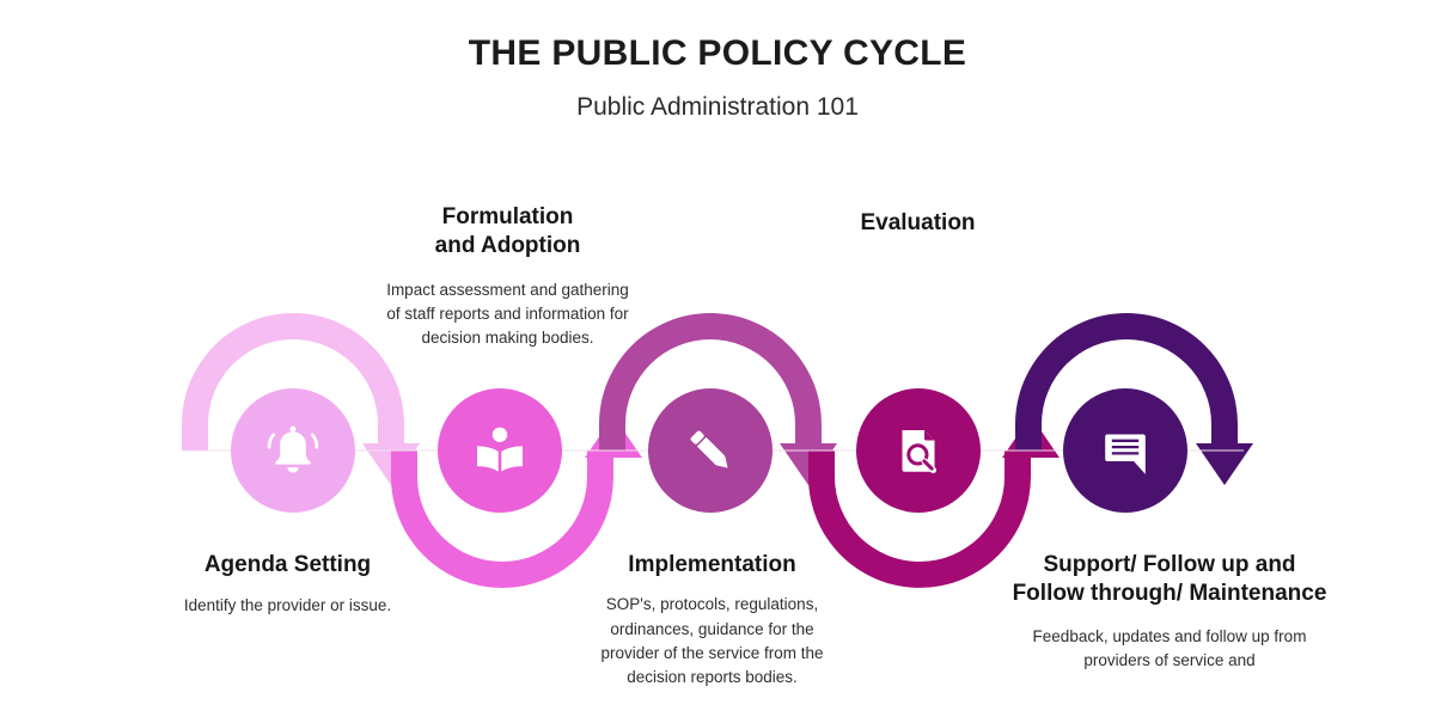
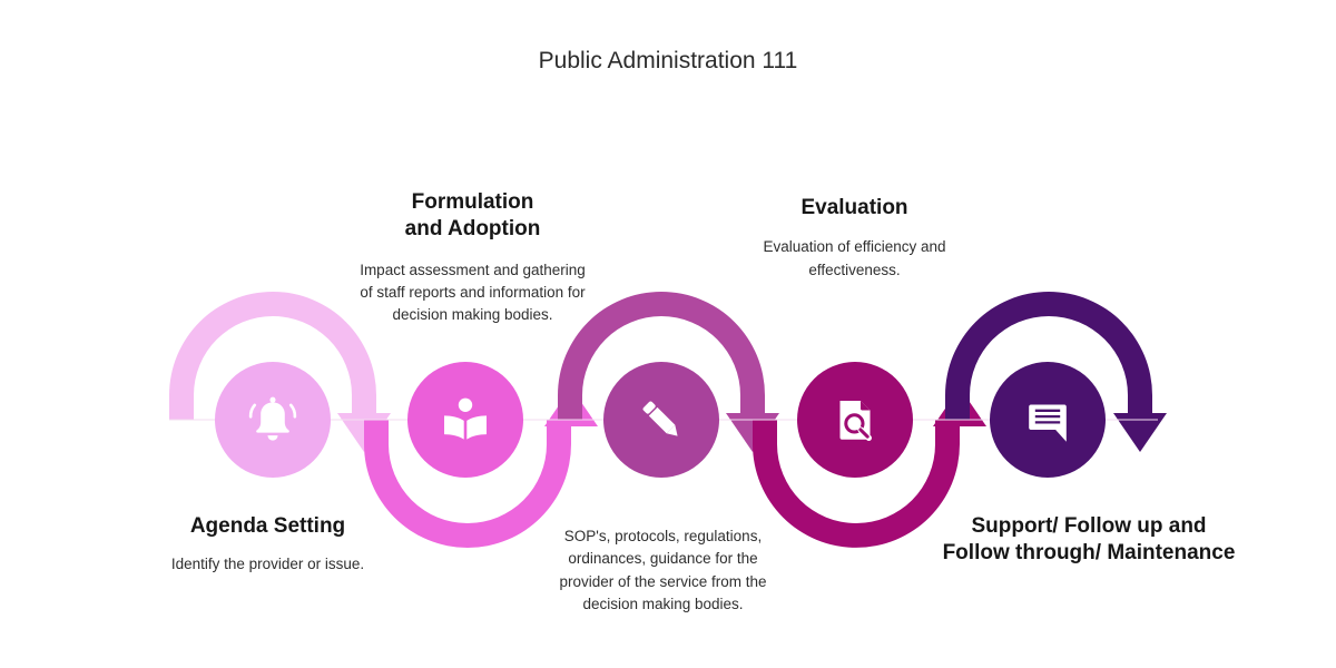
- THE PUBLIC POLICY CYCLE
- Public Administration 101
+ Public Administration 111
  Agenda Setting
  Identify the provider or issue.
  Formulation
  and Adoption
  Impact assessment and gathering of staff reports and information for decision making bodies.
- Implementation
- SOP's, protocols, regulations, ordinances, guidance for the provider of the service from the decision reports bodies.
+ SOP's, protocols, regulations, ordinances, guidance for the provider of the service from the decision making bodies.
  Evaluation
+ Evaluation of efficiency and effectiveness.
  Support/ Follow up and Follow through/ Maintenance
- Feedback, updates and follow up from providers of service and
